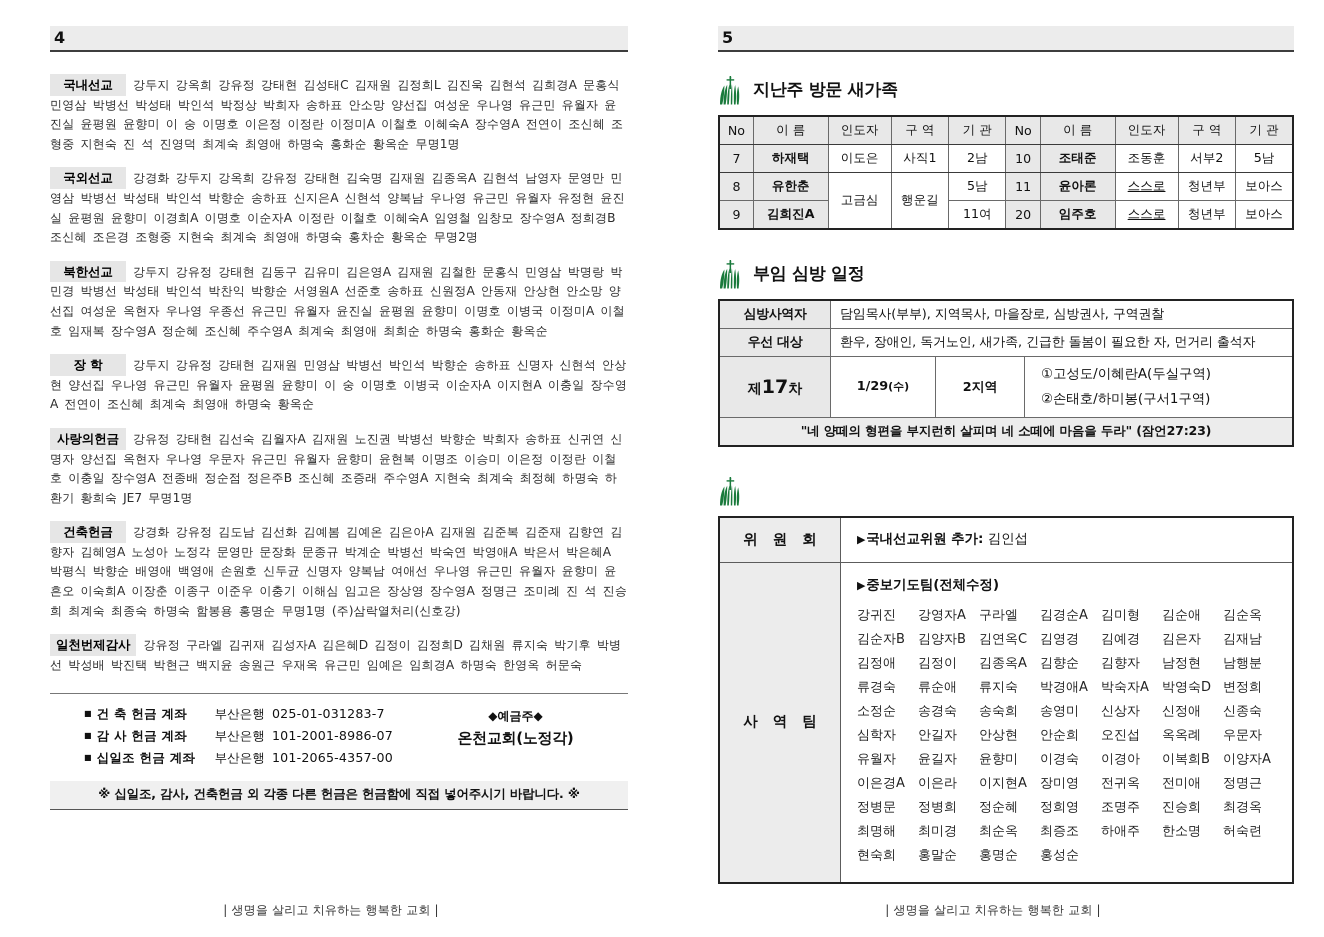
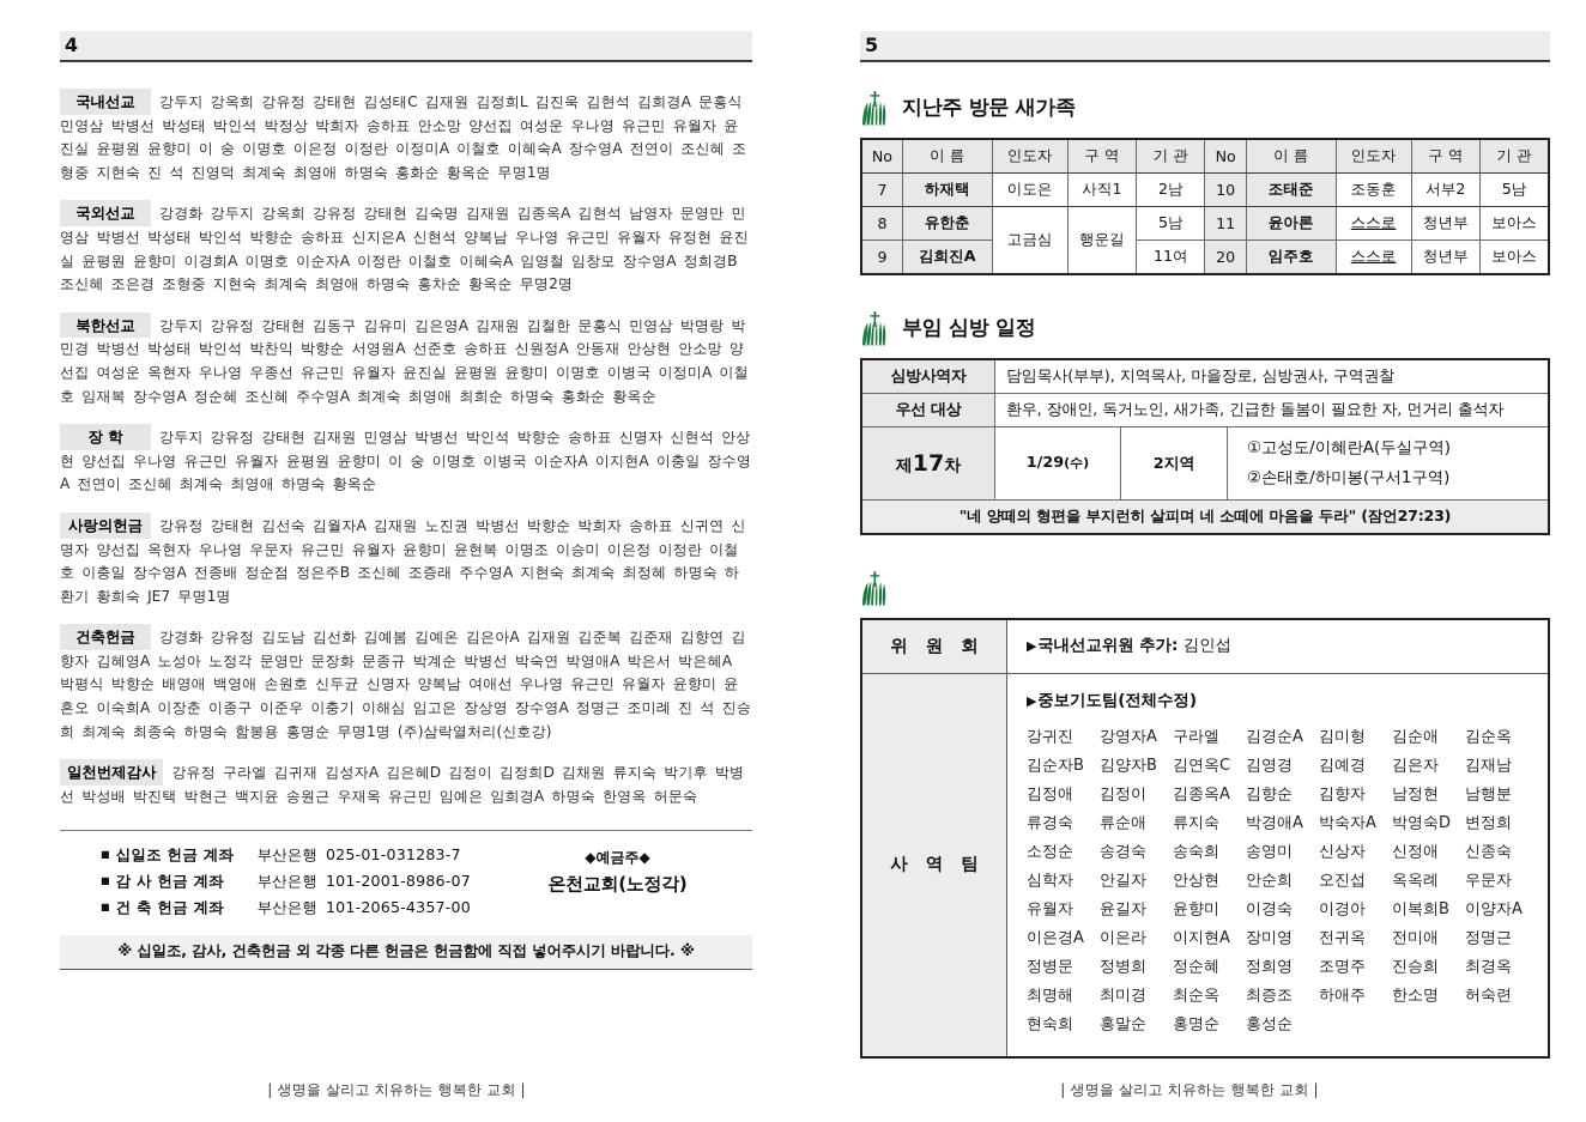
  4
  국내선교 강두지 강옥희 강유정 강태현 김성태C 김재원 김정희L 김진욱 김현석 김희경A 문홍식 민영삼 박병선 박성태 박인석 박정상 박희자 송하표 안소망 양선집 여성운 우나영 유근민 유월자 윤진실 윤평원 윤향미 이 숭 이명호 이은정 이정란 이정미A 이철호 이혜숙A 장수영A 전연이 조신혜 조형중 지현숙 진 석 진영덕 최계숙 최영애 하명숙 홍화순 황옥순 무명1명
  국외선교 강경화 강두지 강옥희 강유정 강태현 김숙명 김재원 김종옥A 김현석 남영자 문영만 민영삼 박병선 박성태 박인석 박향순 송하표 신지은A 신현석 양복남 우나영 유근민 유월자 유정현 윤진실 윤평원 윤향미 이경희A 이명호 이순자A 이정란 이철호 이혜숙A 임영철 임창모 장수영A 정희경B 조신혜 조은경 조형중 지현숙 최계숙 최영애 하명숙 홍차순 황옥순 무명2명
  북한선교 강두지 강유정 강태현 김동구 김유미 김은영A 김재원 김철한 문홍식 민영삼 박명랑 박민경 박병선 박성태 박인석 박찬익 박향순 서영원A 선준호 송하표 신원정A 안동재 안상현 안소망 양선집 여성운 옥현자 우나영 우종선 유근민 유월자 윤진실 윤평원 윤향미 이명호 이병국 이정미A 이철호 임재복 장수영A 정순혜 조신혜 주수영A 최계숙 최영애 최희순 하명숙 홍화순 황옥순
  장 학 강두지 강유정 강태현 김재원 민영삼 박병선 박인석 박향순 송하표 신명자 신현석 안상현 양선집 우나영 유근민 유월자 윤평원 윤향미 이 숭 이명호 이병국 이순자A 이지현A 이충일 장수영A 전연이 조신혜 최계숙 최영애 하명숙 황옥순
  사랑의헌금 강유정 강태현 김선숙 김월자A 김재원 노진권 박병선 박향순 박희자 송하표 신귀연 신명자 양선집 옥현자 우나영 우문자 유근민 유월자 윤향미 윤현복 이명조 이승미 이은정 이정란 이철호 이충일 장수영A 전종배 정순점 정은주B 조신혜 조증래 주수영A 지현숙 최계숙 최정혜 하명숙 하환기 황희숙 JE7 무명1명
  건축헌금 강경화 강유정 김도남 김선화 김예봄 김예온 김은아A 김재원 김준복 김준재 김향연 김향자 김혜영A 노성아 노정각 문영만 문장화 문종규 박계순 박병선 박숙연 박영애A 박은서 박은혜A 박평식 박향순 배영애 백영애 손원호 신두균 신명자 양복남 여애선 우나영 유근민 유월자 윤향미 윤흔오 이숙희A 이장춘 이종구 이준우 이충기 이해심 임고은 장상영 장수영A 정명근 조미례 진 석 진승희 최계숙 최종숙 하명숙 함봉용 홍명순 무명1명 (주)삼락열처리(신호강)
  일천번제감사 강유정 구라엘 김귀재 김성자A 김은혜D 김정이 김정희D 김채원 류지숙 박기후 박병선 박성배 박진택 박현근 백지윤 송원근 우재옥 유근민 임예은 임희경A 하명숙 한영옥 허문숙
  ■
- 건 축 헌금 계좌
+ 십일조 헌금 계좌
  부산은행
  025-01-031283-7
  ■
  감 사 헌금 계좌
  부산은행
  101-2001-8986-07
  ■
- 십일조 헌금 계좌
+ 건 축 헌금 계좌
  부산은행
  101-2065-4357-00
  ◆예금주◆
  온천교회(노정각)
  ※ 십일조, 감사, 건축헌금 외 각종 다른 헌금은 헌금함에 직접 넣어주시기 바랍니다. ※
  | 생명을 살리고 치유하는 행복한 교회 |
  5
  지난주 방문 새가족
  No	이 름	인도자	구 역	기 관	No	이 름	인도자	구 역	기 관
  7	하재택	이도은	사직1	2남	10	조태준	조동훈	서부2	5남
  8	유한춘	고금심	행운길	5남	11	윤아론	스스로	청년부	보아스
  9	김희진A	11여	20	임주호	스스로	청년부	보아스
  부임 심방 일정
  심방사역자	담임목사(부부), 지역목사, 마을장로, 심방권사, 구역권찰
  우선 대상	환우, 장애인, 독거노인, 새가족, 긴급한 돌봄이 필요한 자, 먼거리 출석자
  제17차	1/29(수)	2지역	①고성도/이혜란A(두실구역) ②손태호/하미봉(구서1구역)
  "네 양떼의 형편을 부지런히 살피며 네 소떼에 마음을 두라" (잠언27:23)
  위 원 회	▶국내선교위원 추가: 김인섭
  사 역 팀	▶중보기도팀(전체수정) 강귀진 강영자A 구라엘 김경순A 김미형 김순애 김순옥김순자B 김양자B 김연옥C 김영경 김예경 김은자 김재남김정애 김정이 김종옥A 김향순 김향자 남정현 남행분류경숙 류순애 류지숙 박경애A 박숙자A 박영숙D 변정희소정순 송경숙 송숙희 송영미 신상자 신정애 신종숙심학자 안길자 안상현 안순희 오진섭 옥옥례 우문자유월자 윤길자 윤향미 이경숙 이경아 이복희B 이양자A이은경A 이은라 이지현A 장미영 전귀옥 전미애 정명근정병문 정병희 정순혜 정희영 조명주 진승희 최경옥최명해 최미경 최순옥 최증조 하애주 한소명 허숙련현숙희 홍말순 홍명순 홍성순
  | 생명을 살리고 치유하는 행복한 교회 |
